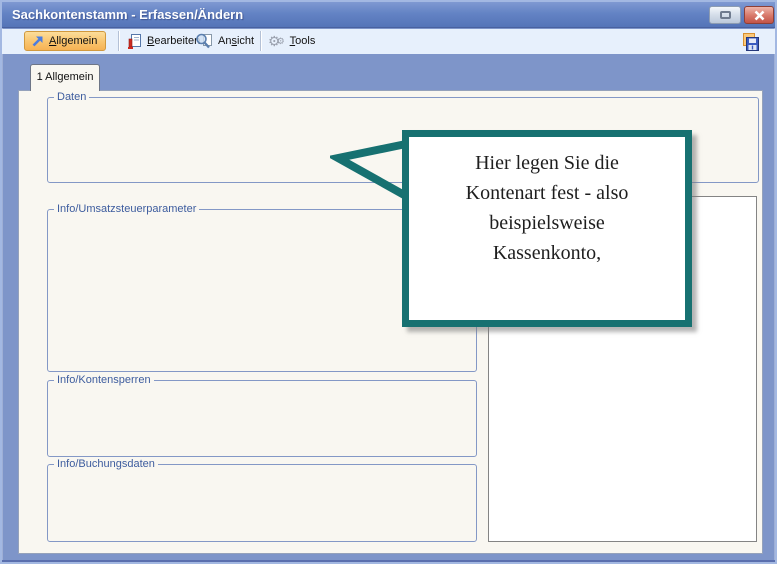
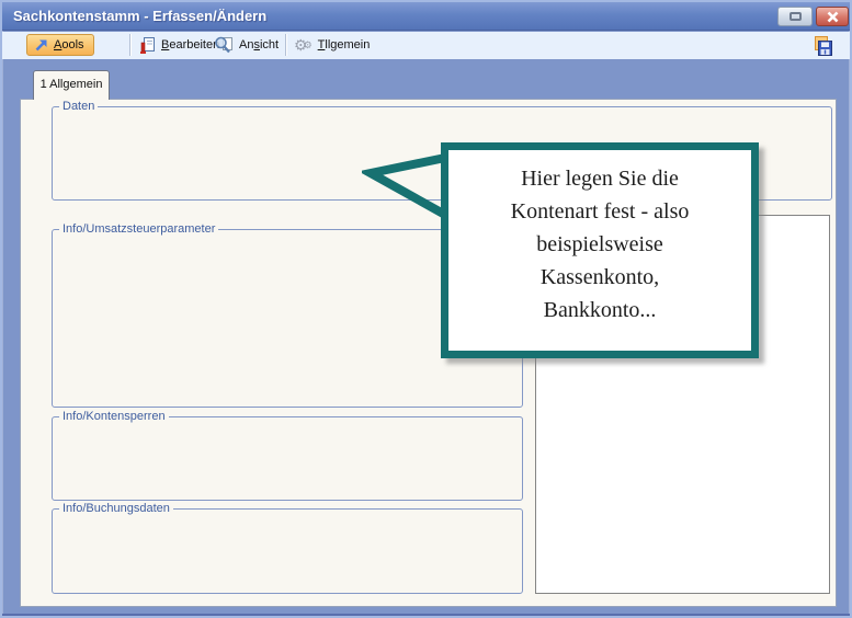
  Sachkontenstamm - Erfassen/Ändern
- Allgemein
+ Aools
  Bearbeiten
  Ansicht
  ⚙⚙
- Tools
+ Tllgemein
  1 Allgemein
  Daten
  Info/Umsatzsteuerparameter
  Info/Kontensperren
  Info/Buchungsdaten
  Hier legen Sie die
  Kontenart fest - also
  beispielsweise
  Kassenkonto,
+ Bankkonto...
